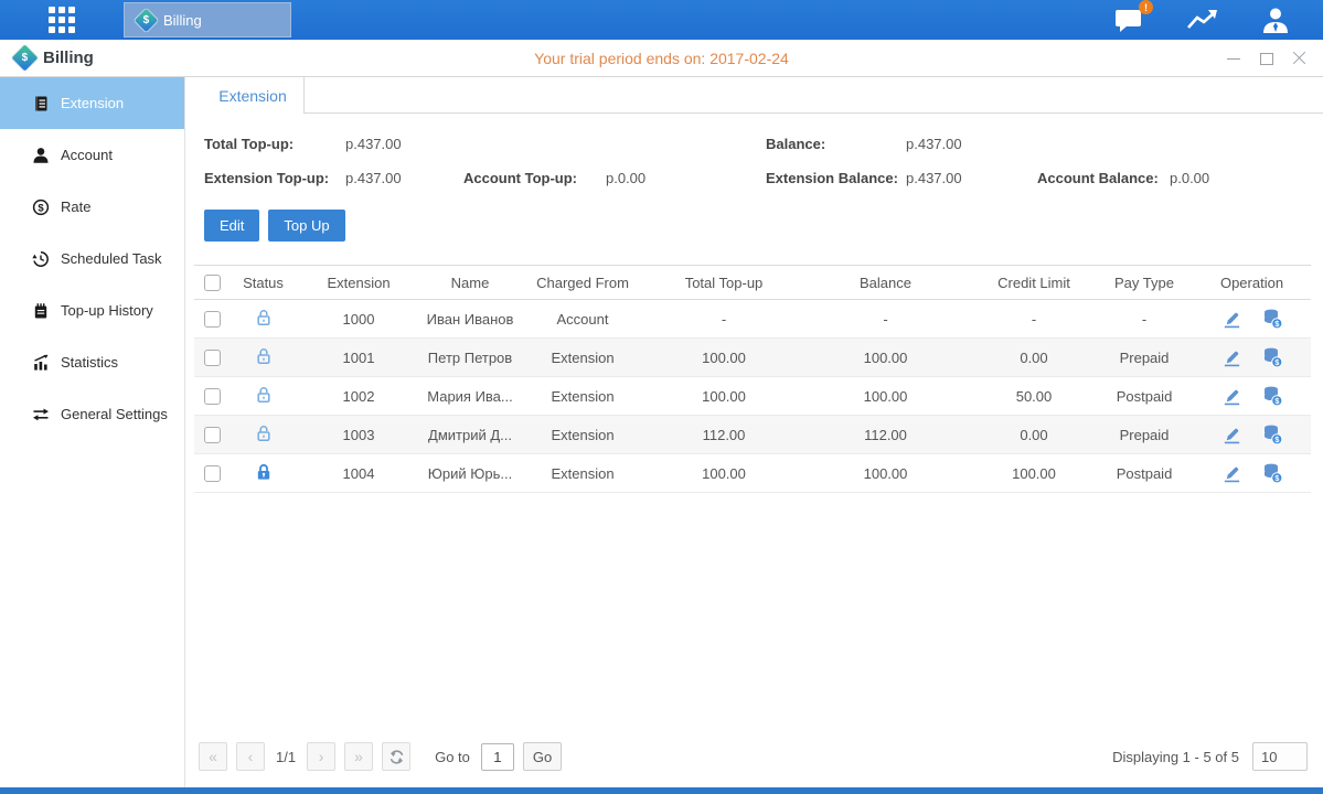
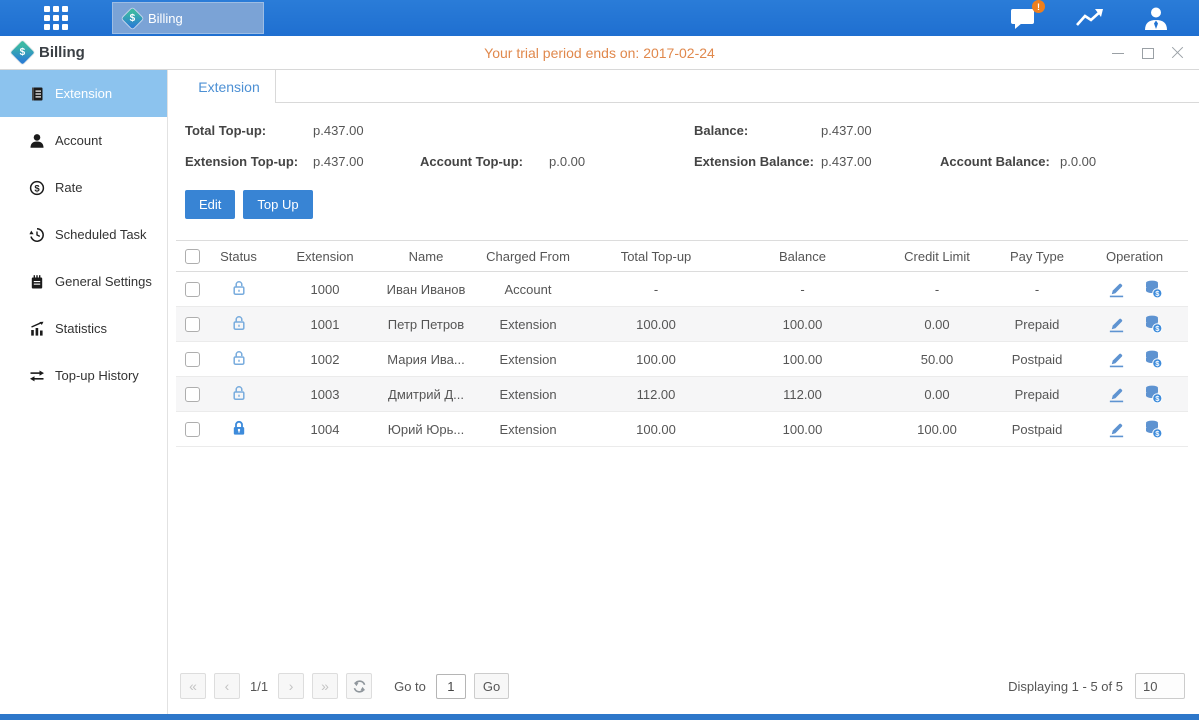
  Billing
  !
  Billing
  Your trial period ends on: 2017-02-24
  Extension
  Account
  $
  Rate
  Scheduled Task
- Top-up History
+ General Settings
  Statistics
- General Settings
+ Top-up History
  Extension
  Total Top-up:
  p.437.00
  Balance:
  p.437.00
  Extension Top-up:
  p.437.00
  Account Top-up:
  p.0.00
  Extension Balance:
  p.437.00
  Account Balance:
  p.0.00
  Edit
  Top Up
  Status
  Extension
  Name
  Charged From
  Total Top-up
  Balance
  Credit Limit
  Pay Type
  Operation
  1000
  Иван Иванов
  Account
  -
  -
  -
  -
  $
  1001
  Петр Петров
  Extension
  100.00
  100.00
  0.00
  Prepaid
  $
  1002
  Мария Ива...
  Extension
  100.00
  100.00
  50.00
  Postpaid
  $
  1003
  Дмитрий Д...
  Extension
  112.00
  112.00
  0.00
  Prepaid
  $
  1004
  Юрий Юрь...
  Extension
  100.00
  100.00
  100.00
  Postpaid
  $
  «
  ‹
  1/1
  ›
  »
  Go to
  1
  Go
  Displaying 1 - 5 of 5
  10
